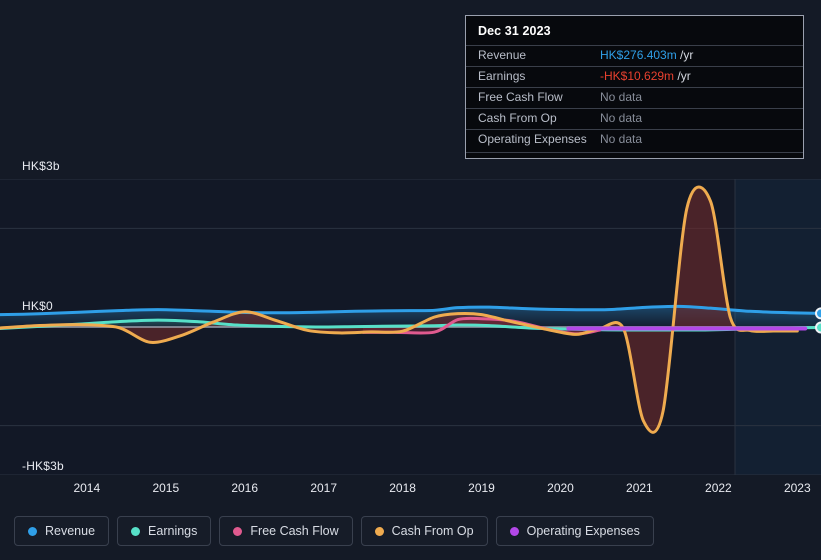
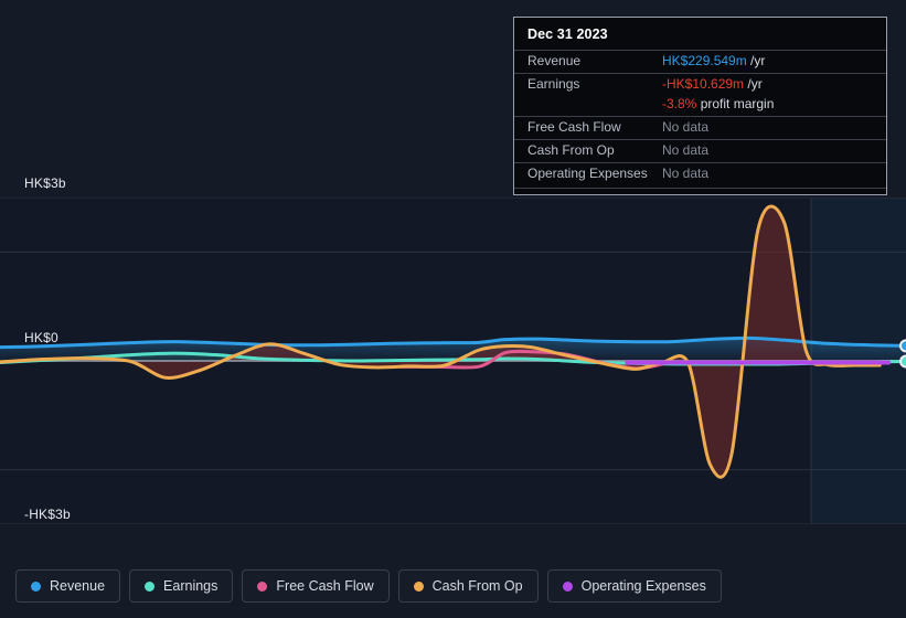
  HK$3b
  HK$0
  -HK$3b
- 2014
- 2015
- 2016
- 2017
- 2018
- 2019
- 2020
- 2021
- 2022
- 2023
  Dec 31 2023
  Revenue
- HK$276.403m /yr
+ HK$229.549m /yr
  Earnings
  -HK$10.629m /yr
+ -3.8% profit margin
  Free Cash Flow
  No data
  Cash From Op
  No data
  Operating Expenses
  No data
  Revenue
  Earnings
  Free Cash Flow
  Cash From Op
  Operating Expenses
